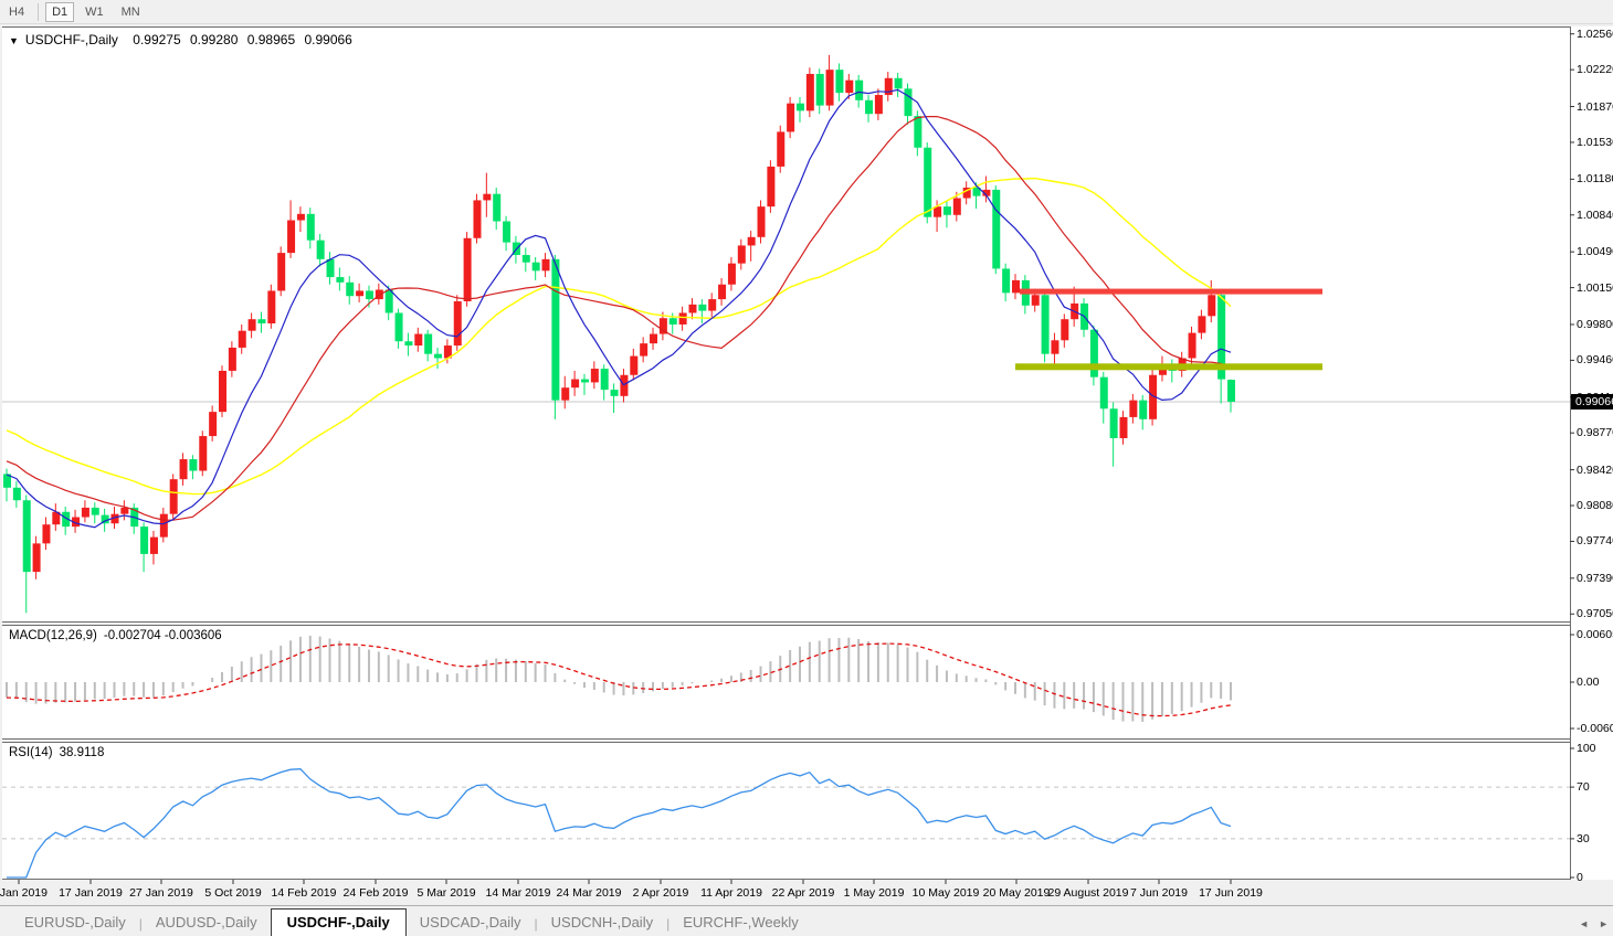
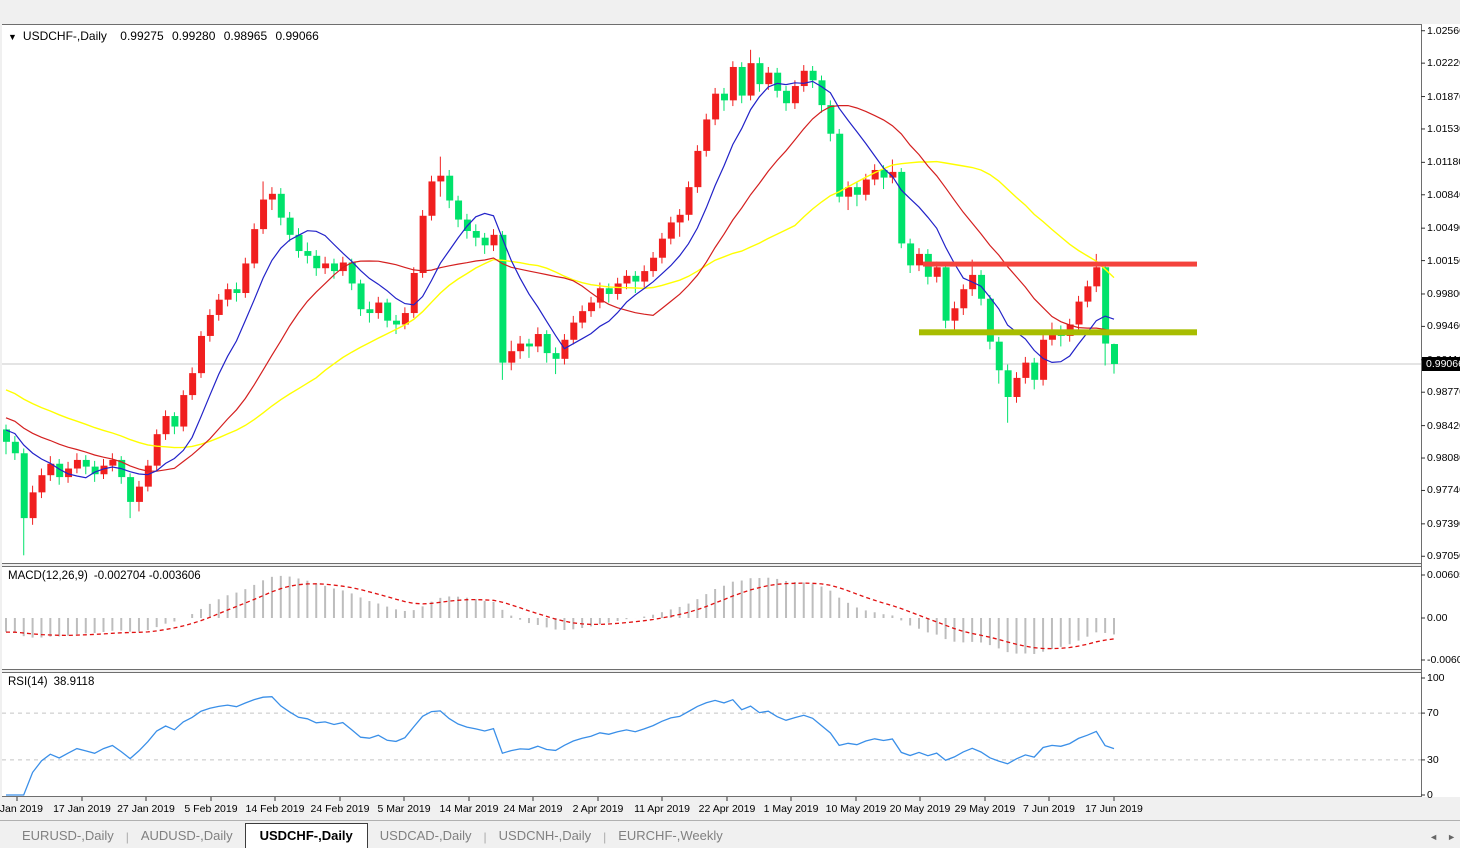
- H4
- D1
- W1
- MN
  ▼ USDCHF-,Daily 0.99275 0.99280 0.98965 0.99066
  MACD(12,26,9) -0.002704 -0.003606
  RSI(14) 38.9118
  1.0256
  1.0222
  1.0187
  1.0153
  1.0118
  1.0084
  1.0049
  1.0015
  0.9980
  0.9946
  0.9877
  0.9842
  0.9808
  0.9774
  0.9739
  0.9705
  0.0060
  0.00
  100
  70
  30
  0
  0.9906
  Jan 2019
  17 Jan 2019
  27 Jan 2019
- 5 Oct 2019
+ 5 Feb 2019
  14 Feb 2019
  24 Feb 2019
  5 Mar 2019
  14 Mar 2019
  24 Mar 2019
  2 Apr 2019
  11 Apr 2019
  22 Apr 2019
  1 May 2019
  10 May 2019
  20 May 2019
- 29 August 2019
+ 29 May 2019
  7 Jun 2019
  17 Jun 2019
  EURUSD-,Daily
  |
  AUDUSD-,Daily
  USDCHF-,Daily
  USDCAD-,Daily
  |
  USDCNH-,Daily
  |
  EURCHF-,Weekly
  ◄
  ►
